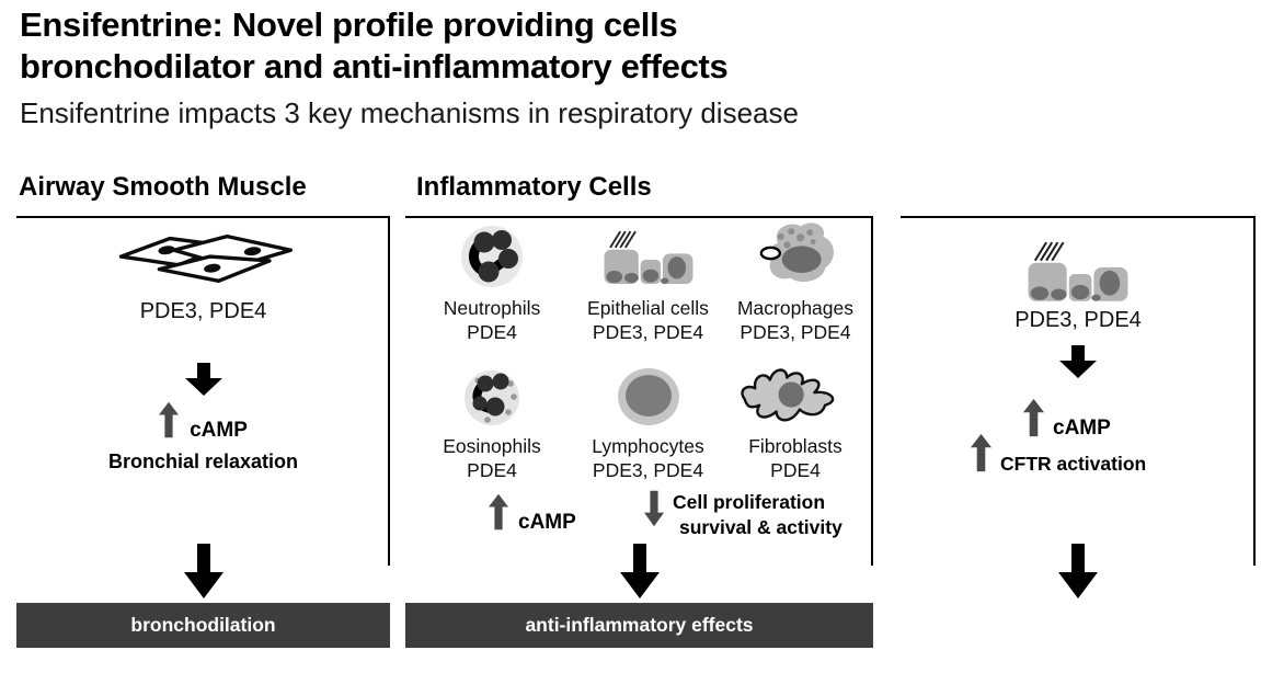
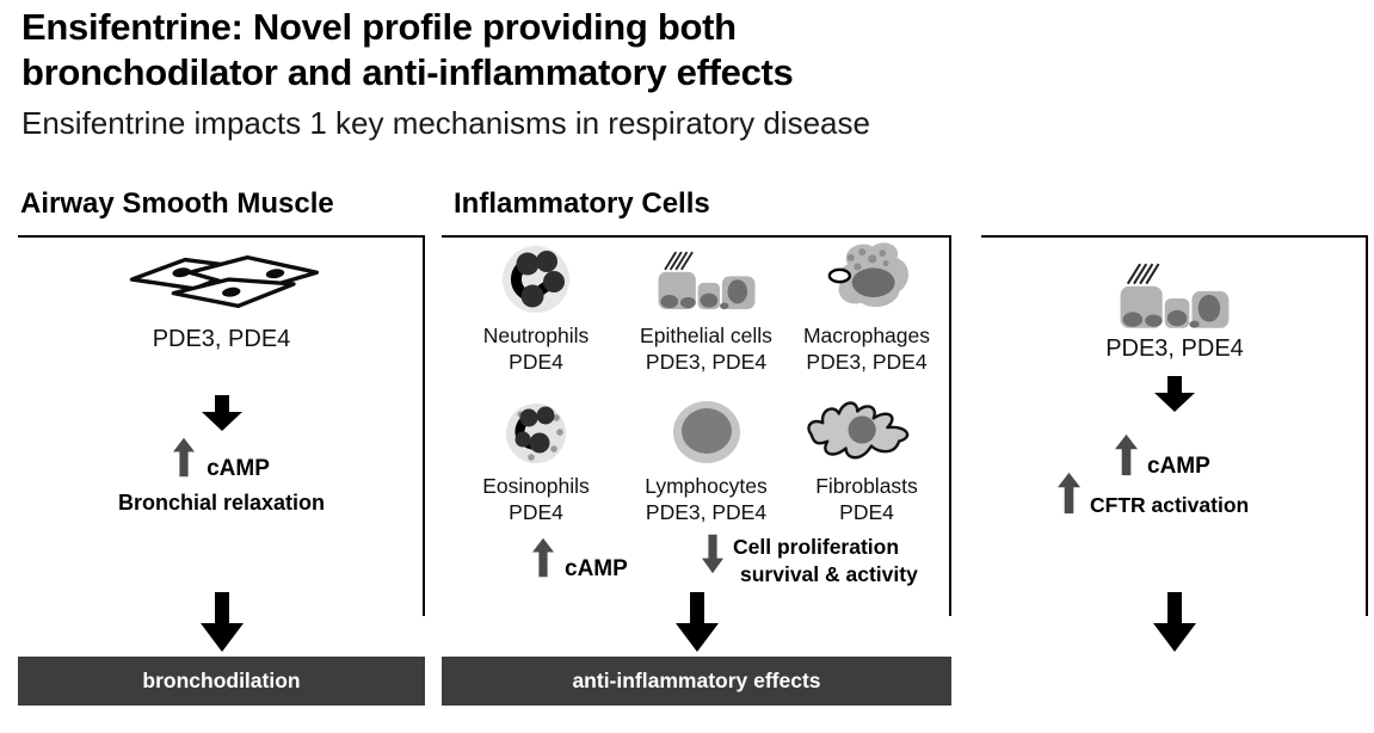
- Ensifentrine: Novel profile providing cells
+ Ensifentrine: Novel profile providing both
  bronchodilator and anti-inflammatory effects
- Ensifentrine impacts 3 key mechanisms in respiratory disease
+ Ensifentrine impacts 1 key mechanisms in respiratory disease
  Airway Smooth Muscle
  PDE3, PDE4
  cAMP
  Bronchial relaxation
  bronchodilation
  Inflammatory Cells
  Neutrophils
  PDE4
  Epithelial cells
  PDE3, PDE4
  Macrophages
  PDE3, PDE4
  Eosinophils
  PDE4
  Lymphocytes
  PDE3, PDE4
  Fibroblasts
  PDE4
  cAMP
  Cell proliferation
  survival & activity
  anti-inflammatory effects
  PDE3, PDE4
  cAMP
  CFTR activation
